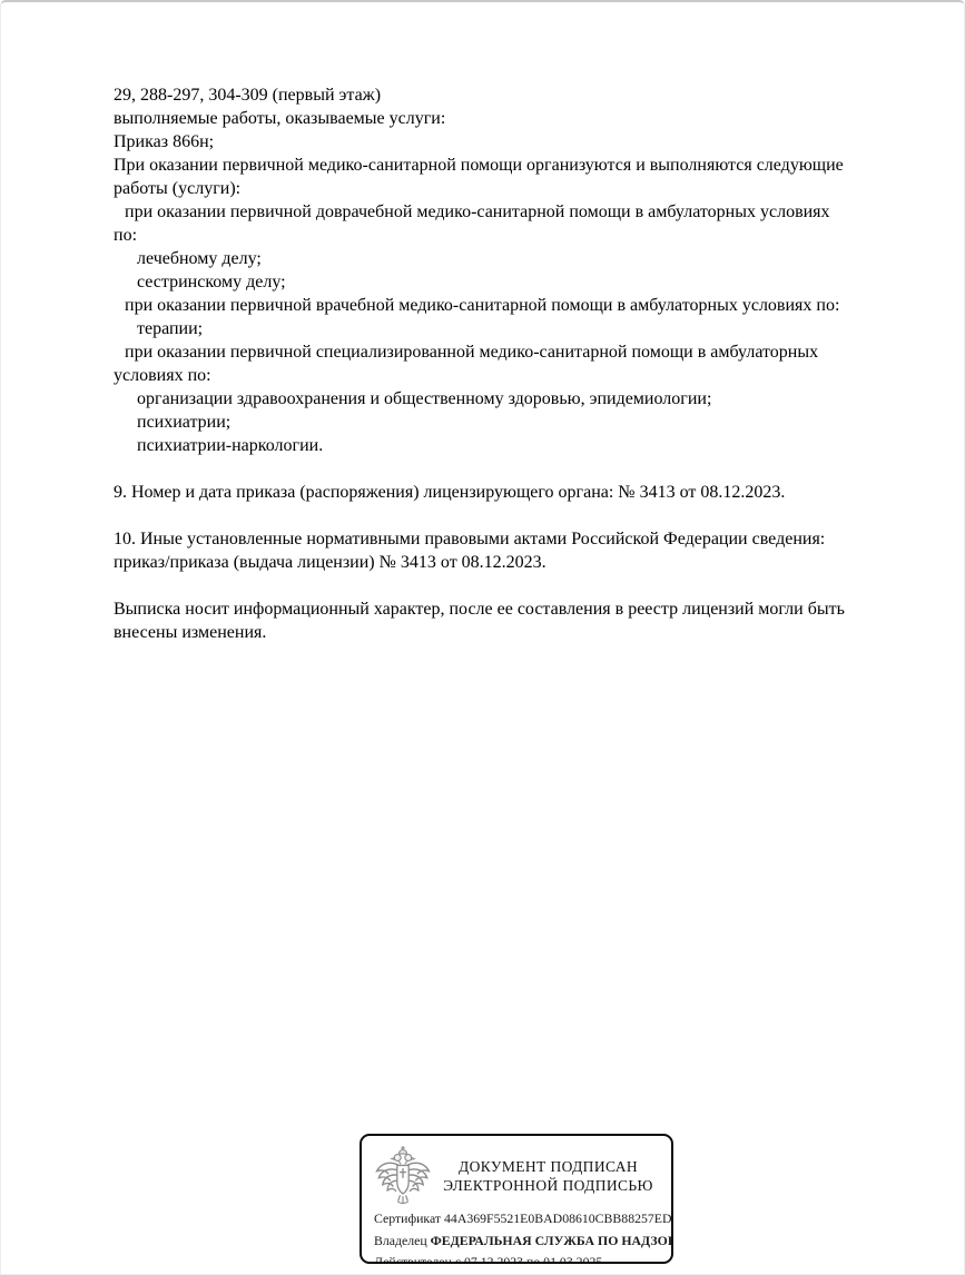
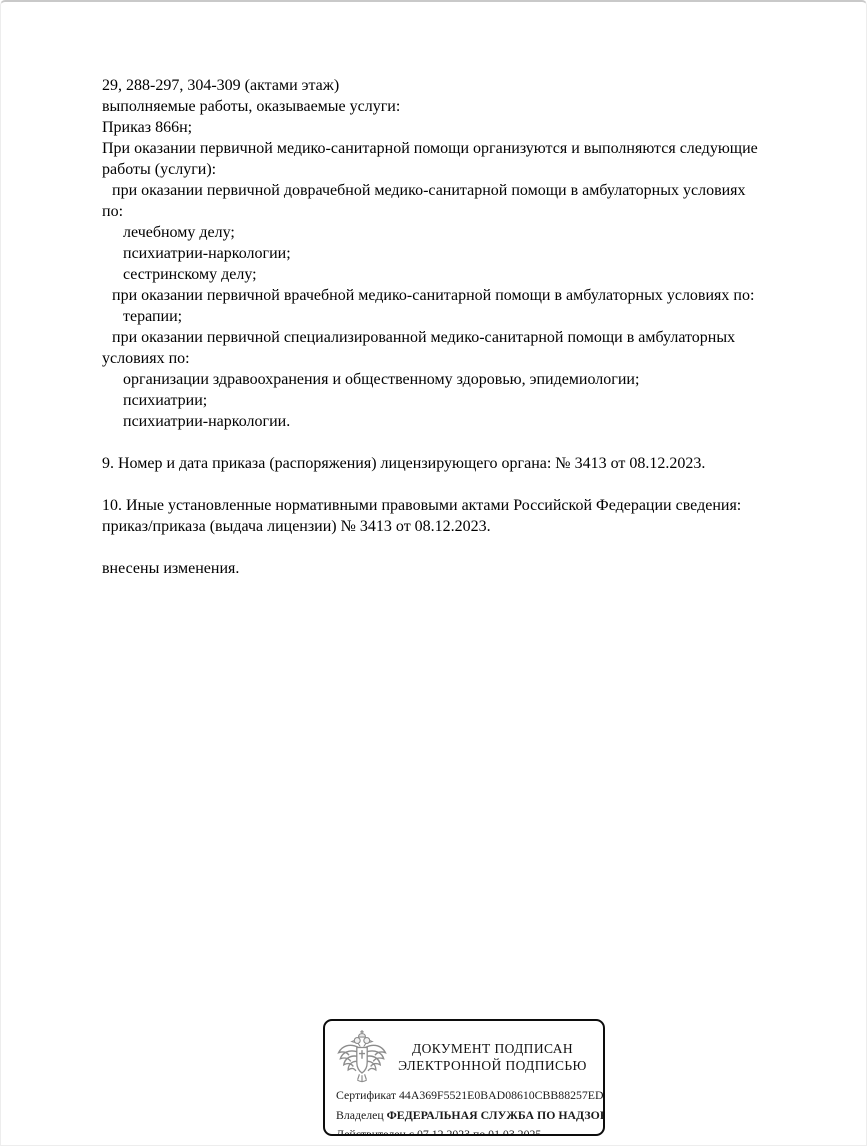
- 29, 288-297, 304-309 (первый этаж)
+ 29, 288-297, 304-309 (актами этаж)
  выполняемые работы, оказываемые услуги:
  Приказ 866н;
  При оказании первичной медико-санитарной помощи организуются и выполняются следующие
  работы (услуги):
  при оказании первичной доврачебной медико-санитарной помощи в амбулаторных условиях
  по:
  лечебному делу;
+ психиатрии-наркологии;
  сестринскому делу;
  при оказании первичной врачебной медико-санитарной помощи в амбулаторных условиях по:
  терапии;
  при оказании первичной специализированной медико-санитарной помощи в амбулаторных
  условиях по:
  организации здравоохранения и общественному здоровью, эпидемиологии;
  психиатрии;
  психиатрии-наркологии.
  9. Номер и дата приказа (распоряжения) лицензирующего органа: № 3413 от 08.12.2023.
  10. Иные установленные нормативными правовыми актами Российской Федерации сведения:
  приказ/приказа (выдача лицензии) № 3413 от 08.12.2023.
- Выписка носит информационный характер, после ее составления в реестр лицензий могли быть
  внесены изменения.
  ДОКУМЕНТ ПОДПИСАН
  ЭЛЕКТРОННОЙ ПОДПИСЬЮ
  Сертификат 44A369F5521E0BAD08610CBB88257ED
  Владелец ФЕДЕРАЛЬНАЯ СЛУЖБА ПО НАДЗО
